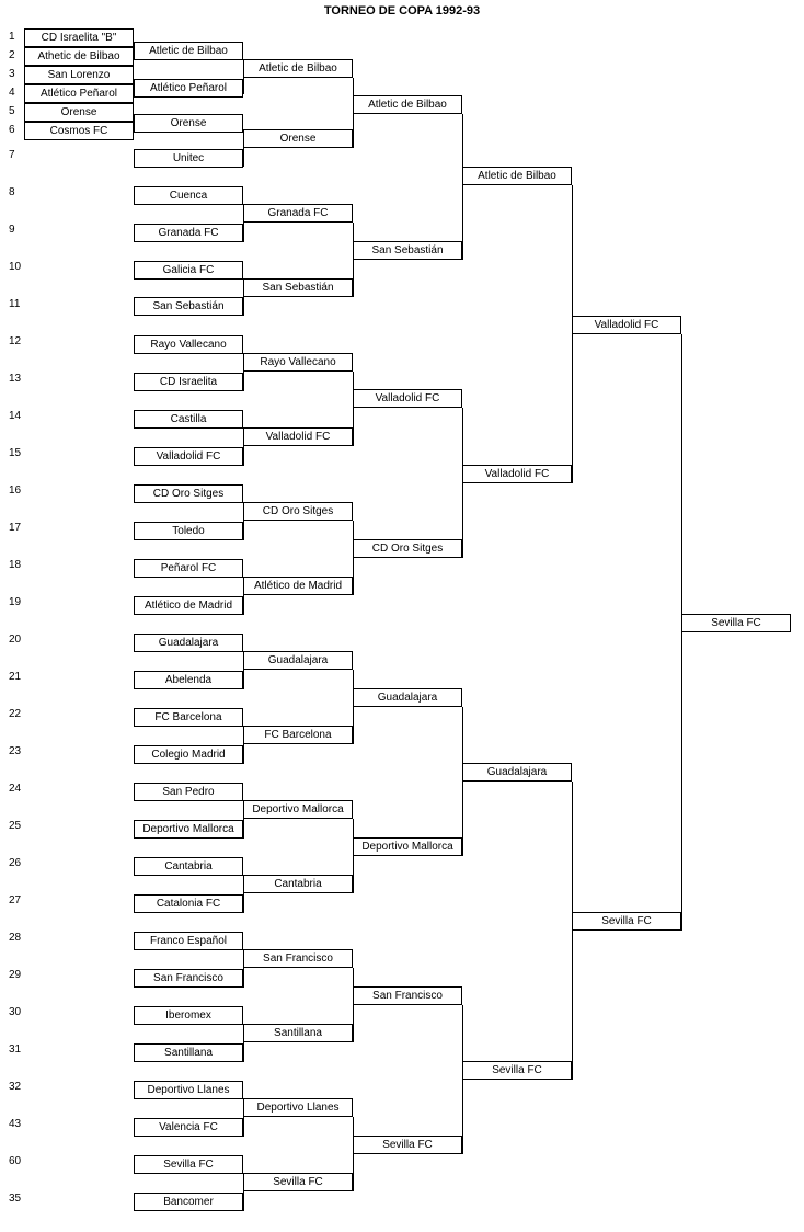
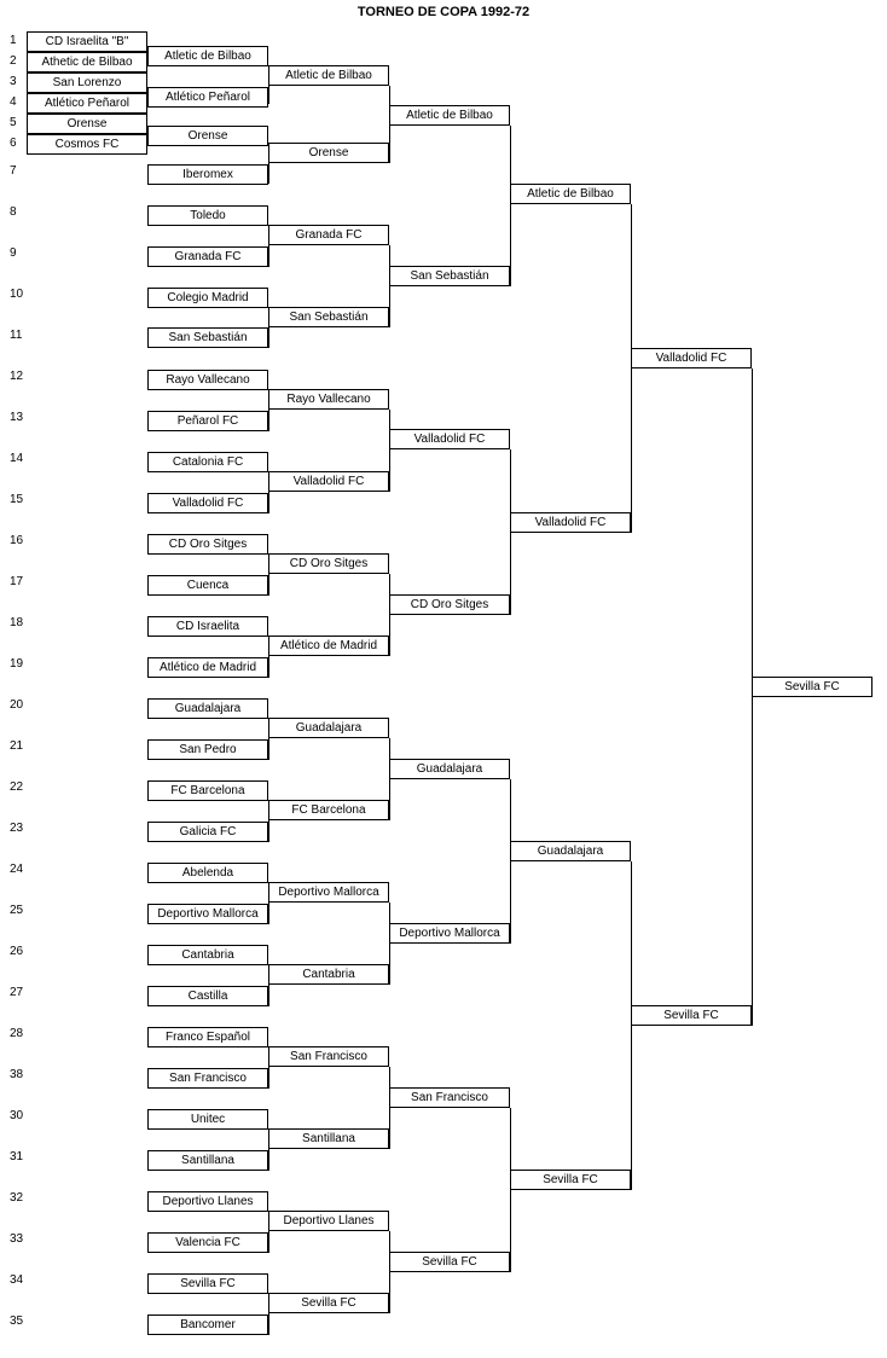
- TORNEO DE COPA 1992-93
+ TORNEO DE COPA 1992-72
  1
  2
  3
  4
  5
  6
  7
  8
  9
  10
  11
  12
  13
  14
  15
  16
  17
  18
  19
  20
  21
  22
  23
  24
  25
  26
  27
  28
- 29
+ 38
  30
  31
  32
- 43
+ 33
- 60
+ 34
  35
  CD Israelita "B"
  Athetic de Bilbao
  San Lorenzo
  Atlético Peñarol
  Orense
  Cosmos FC
  Atletic de Bilbao
  Atlético Peñarol
  Orense
- Unitec
+ Iberomex
- Cuenca
+ Toledo
  Granada FC
- Galicia FC
+ Colegio Madrid
  San Sebastián
  Rayo Vallecano
- CD Israelita
+ Peñarol FC
- Castilla
+ Catalonia FC
  Valladolid FC
  CD Oro Sitges
- Toledo
+ Cuenca
- Peñarol FC
+ CD Israelita
  Atlético de Madrid
  Guadalajara
- Abelenda
+ San Pedro
  FC Barcelona
- Colegio Madrid
+ Galicia FC
- San Pedro
+ Abelenda
  Deportivo Mallorca
  Cantabria
- Catalonia FC
+ Castilla
  Franco Español
  San Francisco
- Iberomex
+ Unitec
  Santillana
  Deportivo Llanes
  Valencia FC
  Sevilla FC
  Bancomer
  Atletic de Bilbao
  Orense
  Granada FC
  San Sebastián
  Rayo Vallecano
  Valladolid FC
  CD Oro Sitges
  Atlético de Madrid
  Guadalajara
  FC Barcelona
  Deportivo Mallorca
  Cantabria
  San Francisco
  Santillana
  Deportivo Llanes
  Sevilla FC
  Atletic de Bilbao
  San Sebastián
  Valladolid FC
  CD Oro Sitges
  Guadalajara
  Deportivo Mallorca
  San Francisco
  Sevilla FC
  Atletic de Bilbao
  Valladolid FC
  Guadalajara
  Sevilla FC
  Valladolid FC
  Sevilla FC
  Sevilla FC
